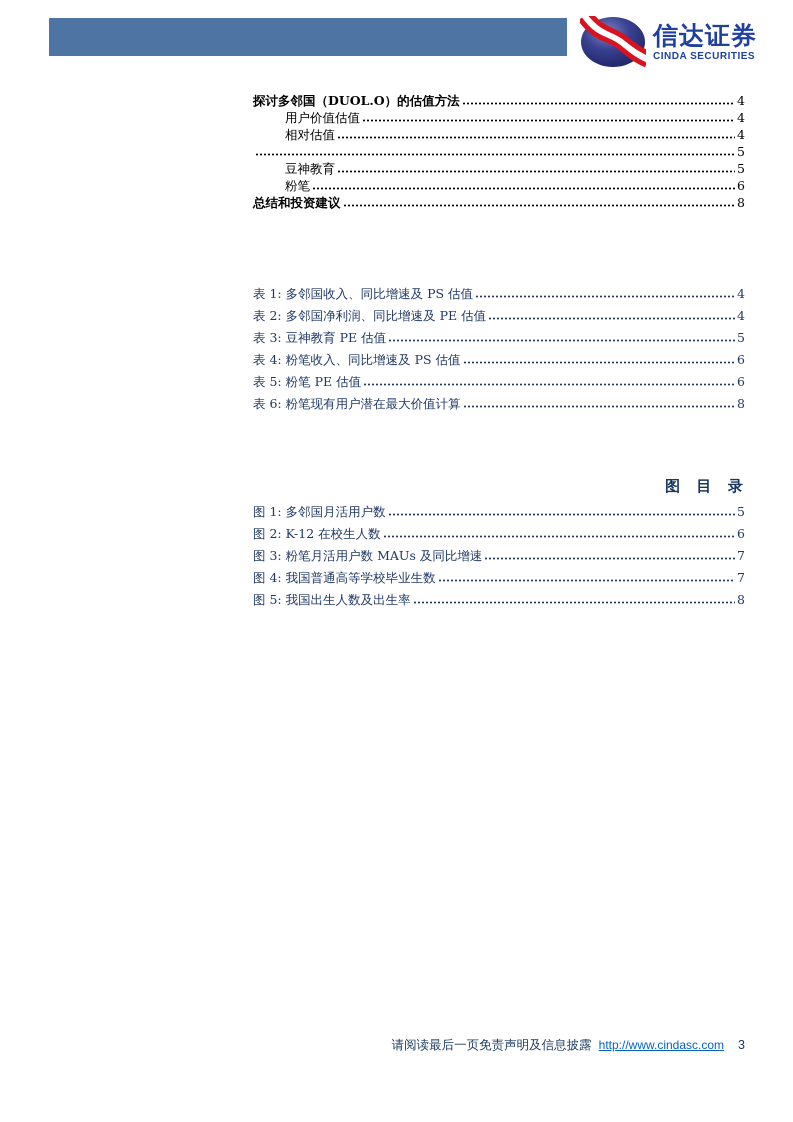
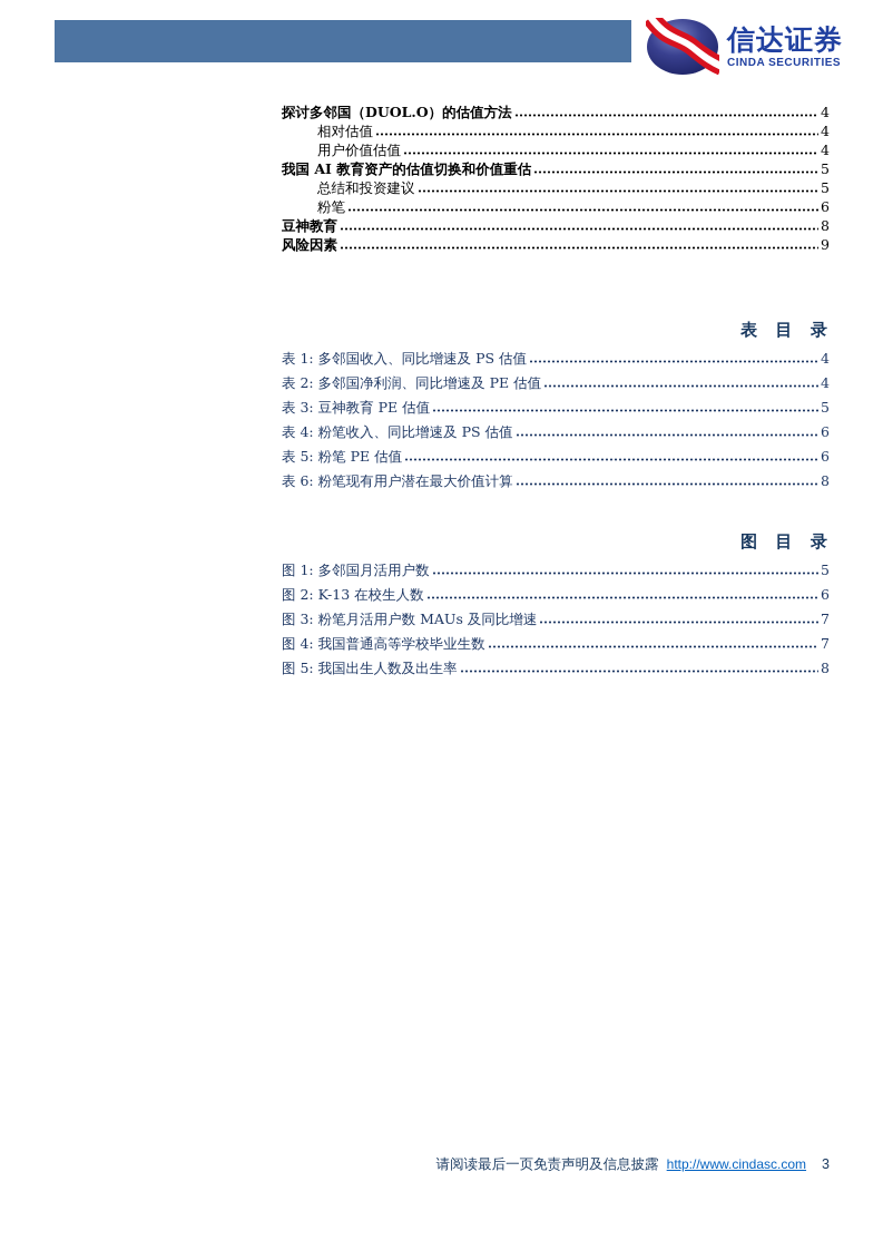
  信达证券
  CINDA SECURITIES
  探讨多邻国（DUOL.O）的估值方法
  4
- 用户价值估值
+ 相对估值
  4
- 相对估值
+ 用户价值估值
  4
+ 我国 AI 教育资产的估值切换和价值重估
  5
- 豆神教育
+ 总结和投资建议
  5
  粉笔
  6
- 总结和投资建议
+ 豆神教育
  8
+ 风险因素
+ 9
+ 表 目 录
  表 1: 多邻国收入、同比增速及 PS 估值
  4
  表 2: 多邻国净利润、同比增速及 PE 估值
  4
  表 3: 豆神教育 PE 估值
  5
  表 4: 粉笔收入、同比增速及 PS 估值
  6
  表 5: 粉笔 PE 估值
  6
  表 6: 粉笔现有用户潜在最大价值计算
  8
  图 目 录
  图 1: 多邻国月活用户数
  5
- 图 2: K-12 在校生人数
+ 图 2: K-13 在校生人数
  6
  图 3: 粉笔月活用户数 MAUs 及同比增速
  7
  图 4: 我国普通高等学校毕业生数
  7
  图 5: 我国出生人数及出生率
  8
  请阅读最后一页免责声明及信息披露
  http://www.cindasc.com
  3
